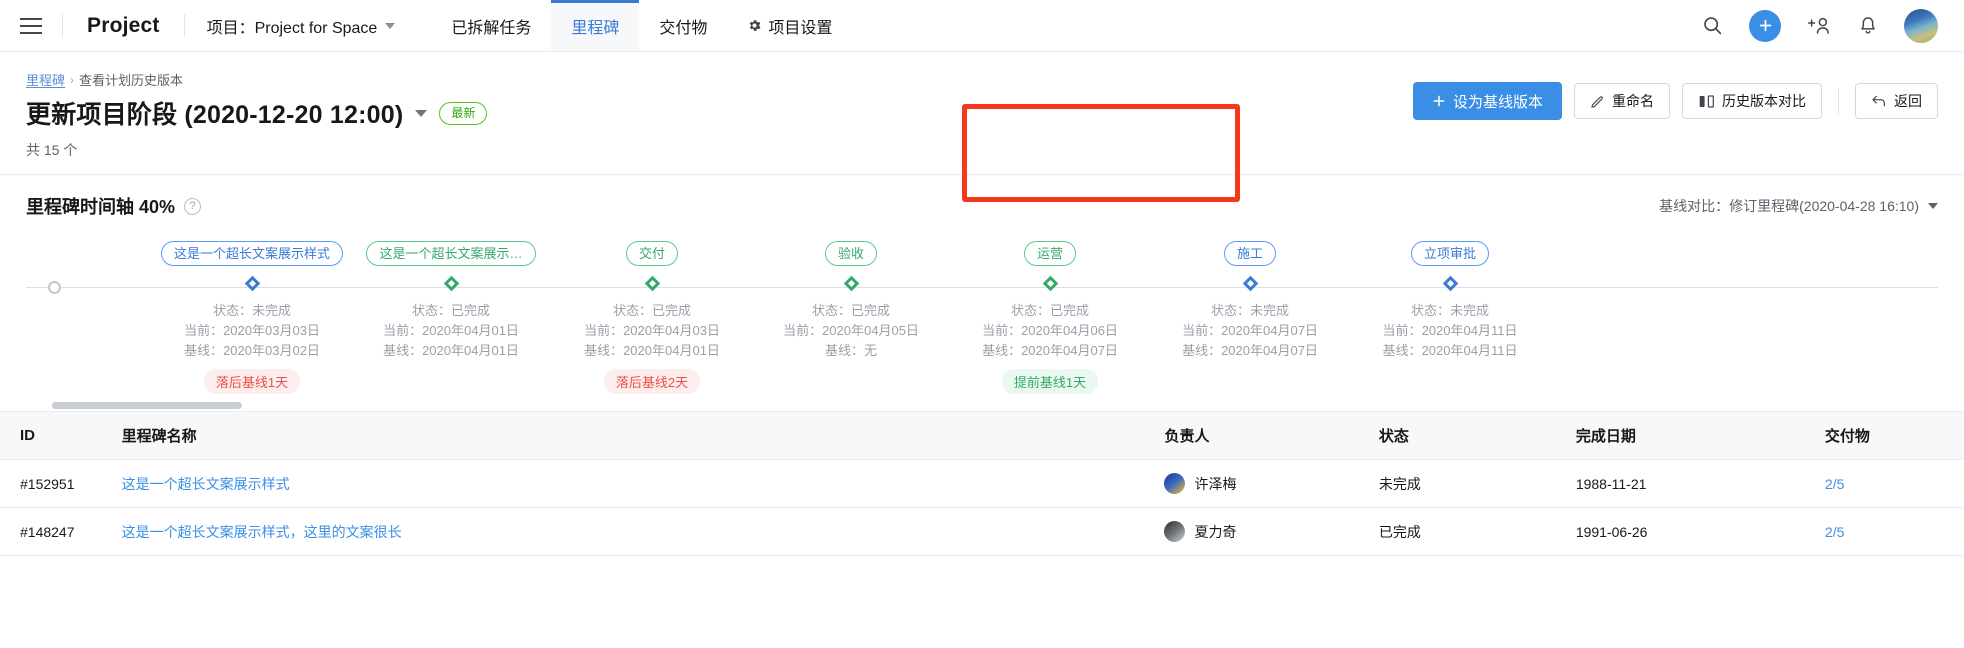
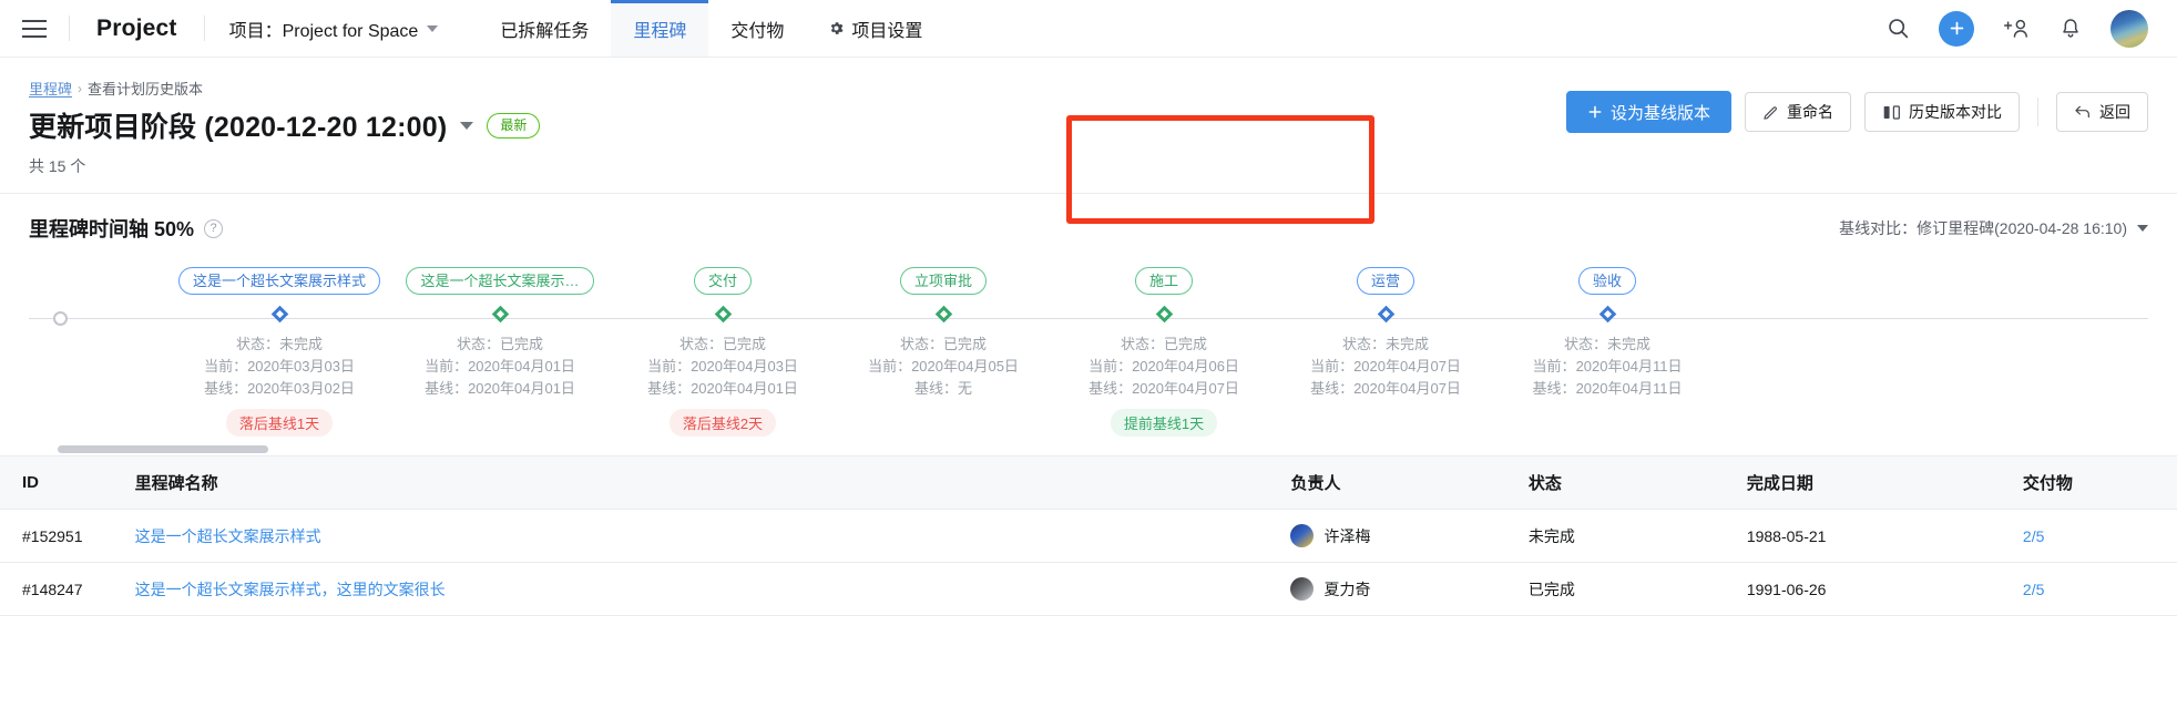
  Project
  项目：Project for Space
  已拆解任务
  里程碑
  交付物
  项目设置
  里程碑
  ›
  查看计划历史版本
  更新项目阶段 (2020-12-20 12:00)
  最新
  共 15 个
  设为基线版本
  重命名
  历史版本对比
  返回
- 里程碑时间轴 40%
+ 里程碑时间轴 50%
  ?
  基线对比：修订里程碑(2020-04-28 16:10)
  这是一个超长文案展示样式
  状态：未完成
  当前：2020年03月03日
  基线：2020年03月02日
  落后基线1天
  这是一个超长文案展示…
  状态：已完成
  当前：2020年04月01日
  基线：2020年04月01日
  交付
  状态：已完成
  当前：2020年04月03日
  基线：2020年04月01日
  落后基线2天
- 验收
+ 立项审批
  状态：已完成
  当前：2020年04月05日
  基线：无
- 运营
+ 施工
  状态：已完成
  当前：2020年04月06日
  基线：2020年04月07日
  提前基线1天
- 施工
+ 运营
  状态：未完成
  当前：2020年04月07日
  基线：2020年04月07日
- 立项审批
+ 验收
  状态：未完成
  当前：2020年04月11日
  基线：2020年04月11日
  ID	里程碑名称	负责人	状态	完成日期	交付物
- #152951	这是一个超长文案展示样式	许泽梅	未完成	1988-11-21	2/5
+ #152951	这是一个超长文案展示样式	许泽梅	未完成	1988-05-21	2/5
  #148247	这是一个超长文案展示样式，这里的文案很长	夏力奇	已完成	1991-06-26	2/5
